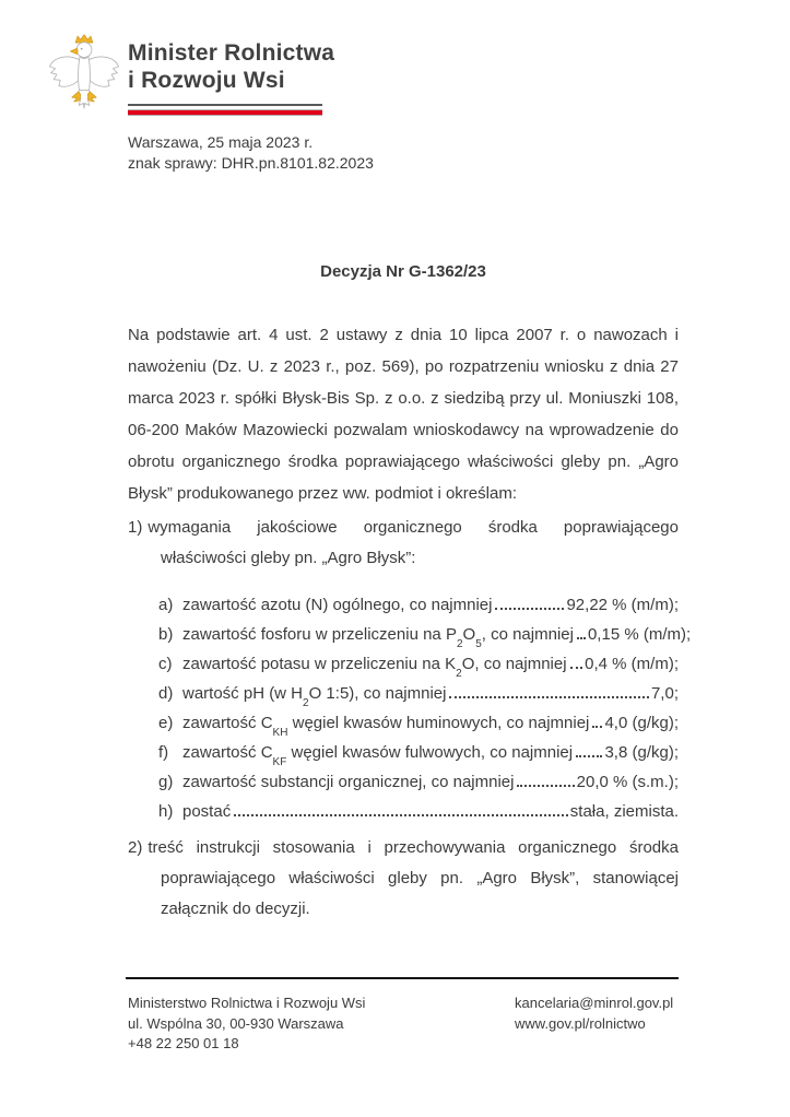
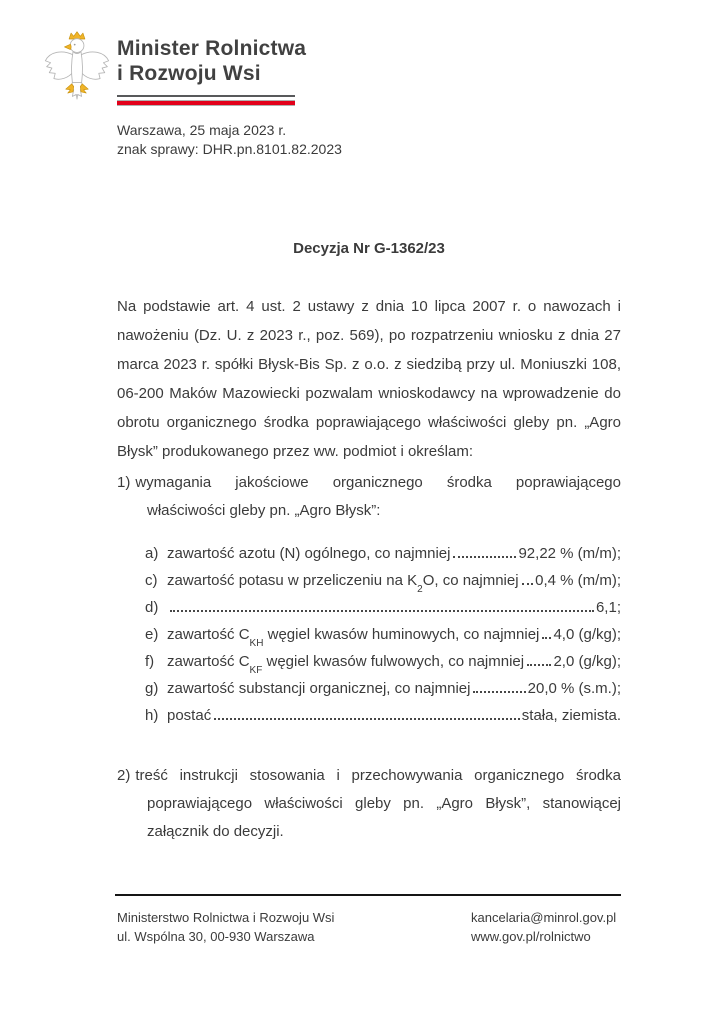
  Minister Rolnictwa
  i Rozwoju Wsi
  Warszawa, 25 maja 2023 r.
  znak sprawy: DHR.pn.8101.82.2023
  Decyzja Nr G-1362/23
  Na podstawie art. 4 ust. 2 ustawy z dnia 10 lipca 2007 r. o nawozach i nawożeniu (Dz. U. z 2023 r., poz. 569), po rozpatrzeniu wniosku z dnia 27 marca 2023 r. spółki Błysk-Bis Sp. z o.o. z siedzibą przy ul. Moniuszki 108, 06-200 Maków Mazowiecki pozwalam wnioskodawcy na wprowadzenie do obrotu organicznego środka poprawiającego właściwości gleby pn. „Agro Błysk” produkowanego przez ww. podmiot i określam:
  1) wymagania jakościowe organicznego środka poprawiającego właściwości gleby pn. „Agro Błysk”:
  a)
  zawartość azotu (N) ogólnego, co najmniej
  92,22 % (m/m);
- b)
- zawartość fosforu w przeliczeniu na P2O5, co najmniej
- 0,15 % (m/m);
  c)
  zawartość potasu w przeliczeniu na K2O, co najmniej
  0,4 % (m/m);
  d)
- wartość pH (w H2O 1:5), co najmniej
- 7,0;
+ 6,1;
  e)
  zawartość CKH węgiel kwasów huminowych, co najmniej
  4,0 (g/kg);
  f)
  zawartość CKF węgiel kwasów fulwowych, co najmniej
- 3,8 (g/kg);
+ 2,0 (g/kg);
  g)
  zawartość substancji organicznej, co najmniej
  20,0 % (s.m.);
  h)
  postać
  stała, ziemista.
  2) treść instrukcji stosowania i przechowywania organicznego środka poprawiającego właściwości gleby pn. „Agro Błysk”, stanowiącej załącznik do decyzji.
  Ministerstwo Rolnictwa i Rozwoju Wsi
  ul. Wspólna 30, 00-930 Warszawa
- +48 22 250 01 18
  kancelaria@minrol.gov.pl
  www.gov.pl/rolnictwo
